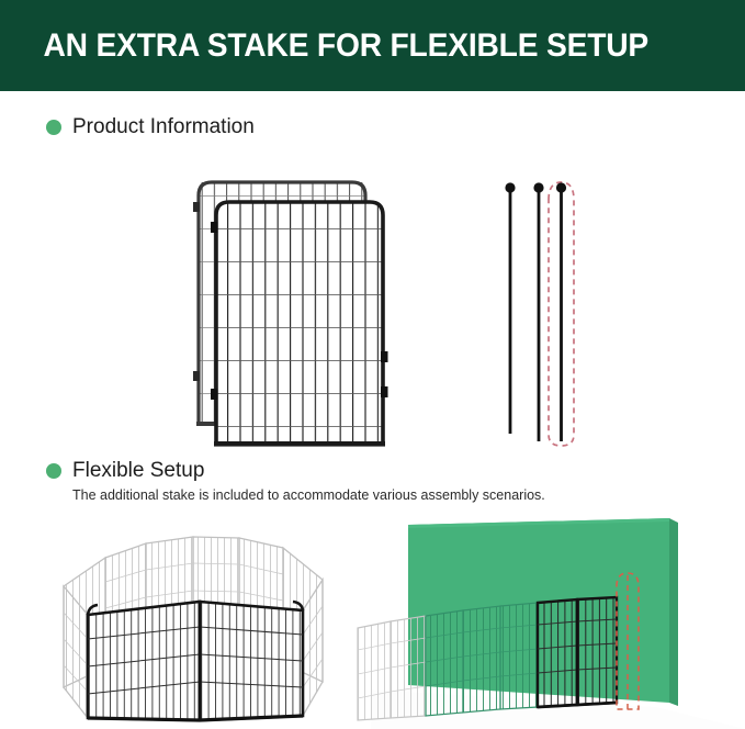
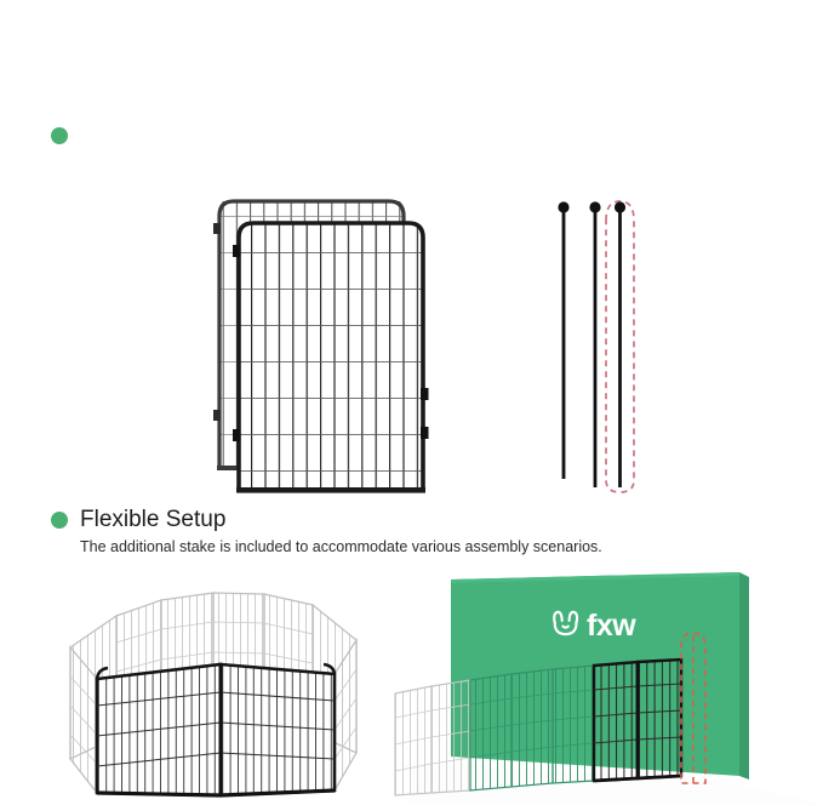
- AN EXTRA STAKE FOR FLEXIBLE SETUP
- Product Information
  Flexible Setup
  The additional stake is included to accommodate various assembly scenarios.
+ fxw
